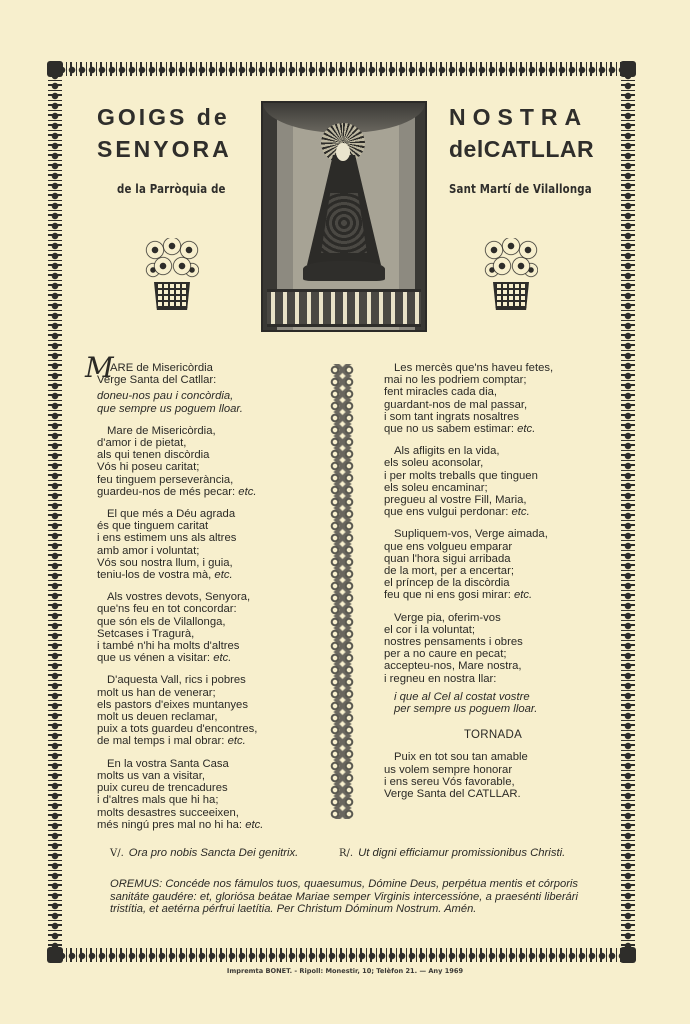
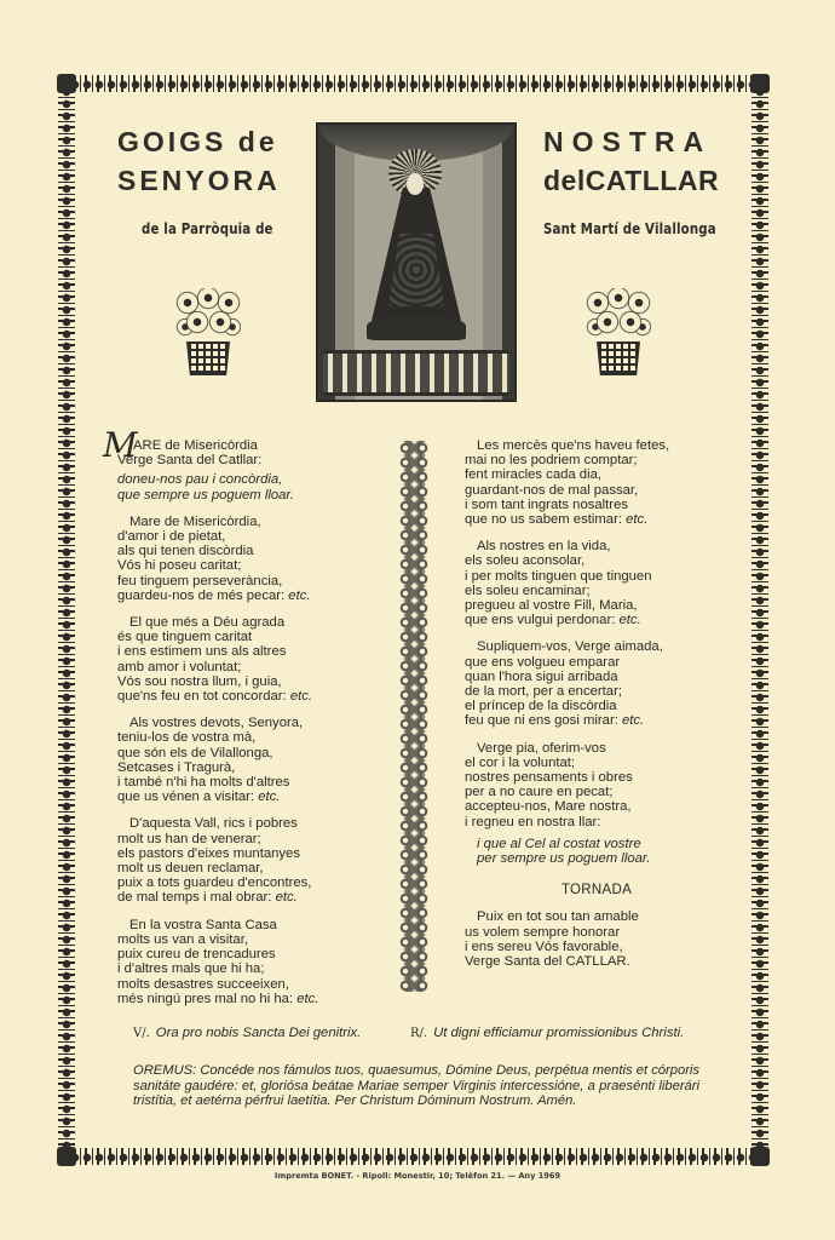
  GOIGS de
  SENYORA
  NOSTRA
  delCATLLAR
  de la Parròquia de
  Sant Martí de Vilallonga
  M
  ARE de Misericòrdia
  Verge Santa del Catllar:
  doneu-nos pau i concòrdia,
  que sempre us poguem lloar.
  Mare de Misericòrdia,
  d'amor i de pietat,
  als qui tenen discòrdia
  Vós hi poseu caritat;
  feu tinguem perseverància,
  guardeu-nos de més pecar: etc.
  El que més a Déu agrada
  és que tinguem caritat
  i ens estimem uns als altres
  amb amor i voluntat;
  Vós sou nostra llum, i guia,
- teniu-los de vostra mà, etc.
+ que'ns feu en tot concordar: etc.
  Als vostres devots, Senyora,
- que'ns feu en tot concordar:
+ teniu-los de vostra mà,
  que són els de Vilallonga,
  Setcases i Tragurà,
  i també n'hi ha molts d'altres
  que us vénen a visitar: etc.
  D'aquesta Vall, rics i pobres
  molt us han de venerar;
  els pastors d'eixes muntanyes
  molt us deuen reclamar,
  puix a tots guardeu d'encontres,
  de mal temps i mal obrar: etc.
  En la vostra Santa Casa
  molts us van a visitar,
  puix cureu de trencadures
  i d'altres mals que hi ha;
  molts desastres succeeixen,
  més ningú pres mal no hi ha: etc.
  Les mercès que'ns haveu fetes,
  mai no les podriem comptar;
  fent miracles cada dia,
  guardant-nos de mal passar,
  i som tant ingrats nosaltres
  que no us sabem estimar: etc.
- Als afligits en la vida,
+ Als nostres en la vida,
  els soleu aconsolar,
- i per molts treballs que tinguen
+ i per molts tinguen que tinguen
  els soleu encaminar;
  pregueu al vostre Fill, Maria,
  que ens vulgui perdonar: etc.
  Supliquem-vos, Verge aimada,
  que ens volgueu emparar
  quan l'hora sigui arribada
  de la mort, per a encertar;
  el príncep de la discòrdia
  feu que ni ens gosi mirar: etc.
  Verge pia, oferim-vos
  el cor i la voluntat;
  nostres pensaments i obres
  per a no caure en pecat;
  accepteu-nos, Mare nostra,
  i regneu en nostra llar:
  i que al Cel al costat vostre
  per sempre us poguem lloar.
  TORNADA
  Puix en tot sou tan amable
  us volem sempre honorar
  i ens sereu Vós favorable,
  Verge Santa del CATLLAR.
  V/. Ora pro nobis Sancta Dei genitrix.
  R/. Ut digni efficiamur promissionibus Christi.
  OREMUS: Concéde nos fámulos tuos, quaesumus, Dómine Deus, perpétua mentis et córporis sanitáte gaudére: et, gloriósa beátae Mariae semper Virginis intercessióne, a praesénti liberári tristítia, et aetérna pérfrui laetítia. Per Christum Dóminum Nostrum. Amén.
  Impremta BONET. - Ripoll: Monestir, 10; Telèfon 21. — Any 1969
